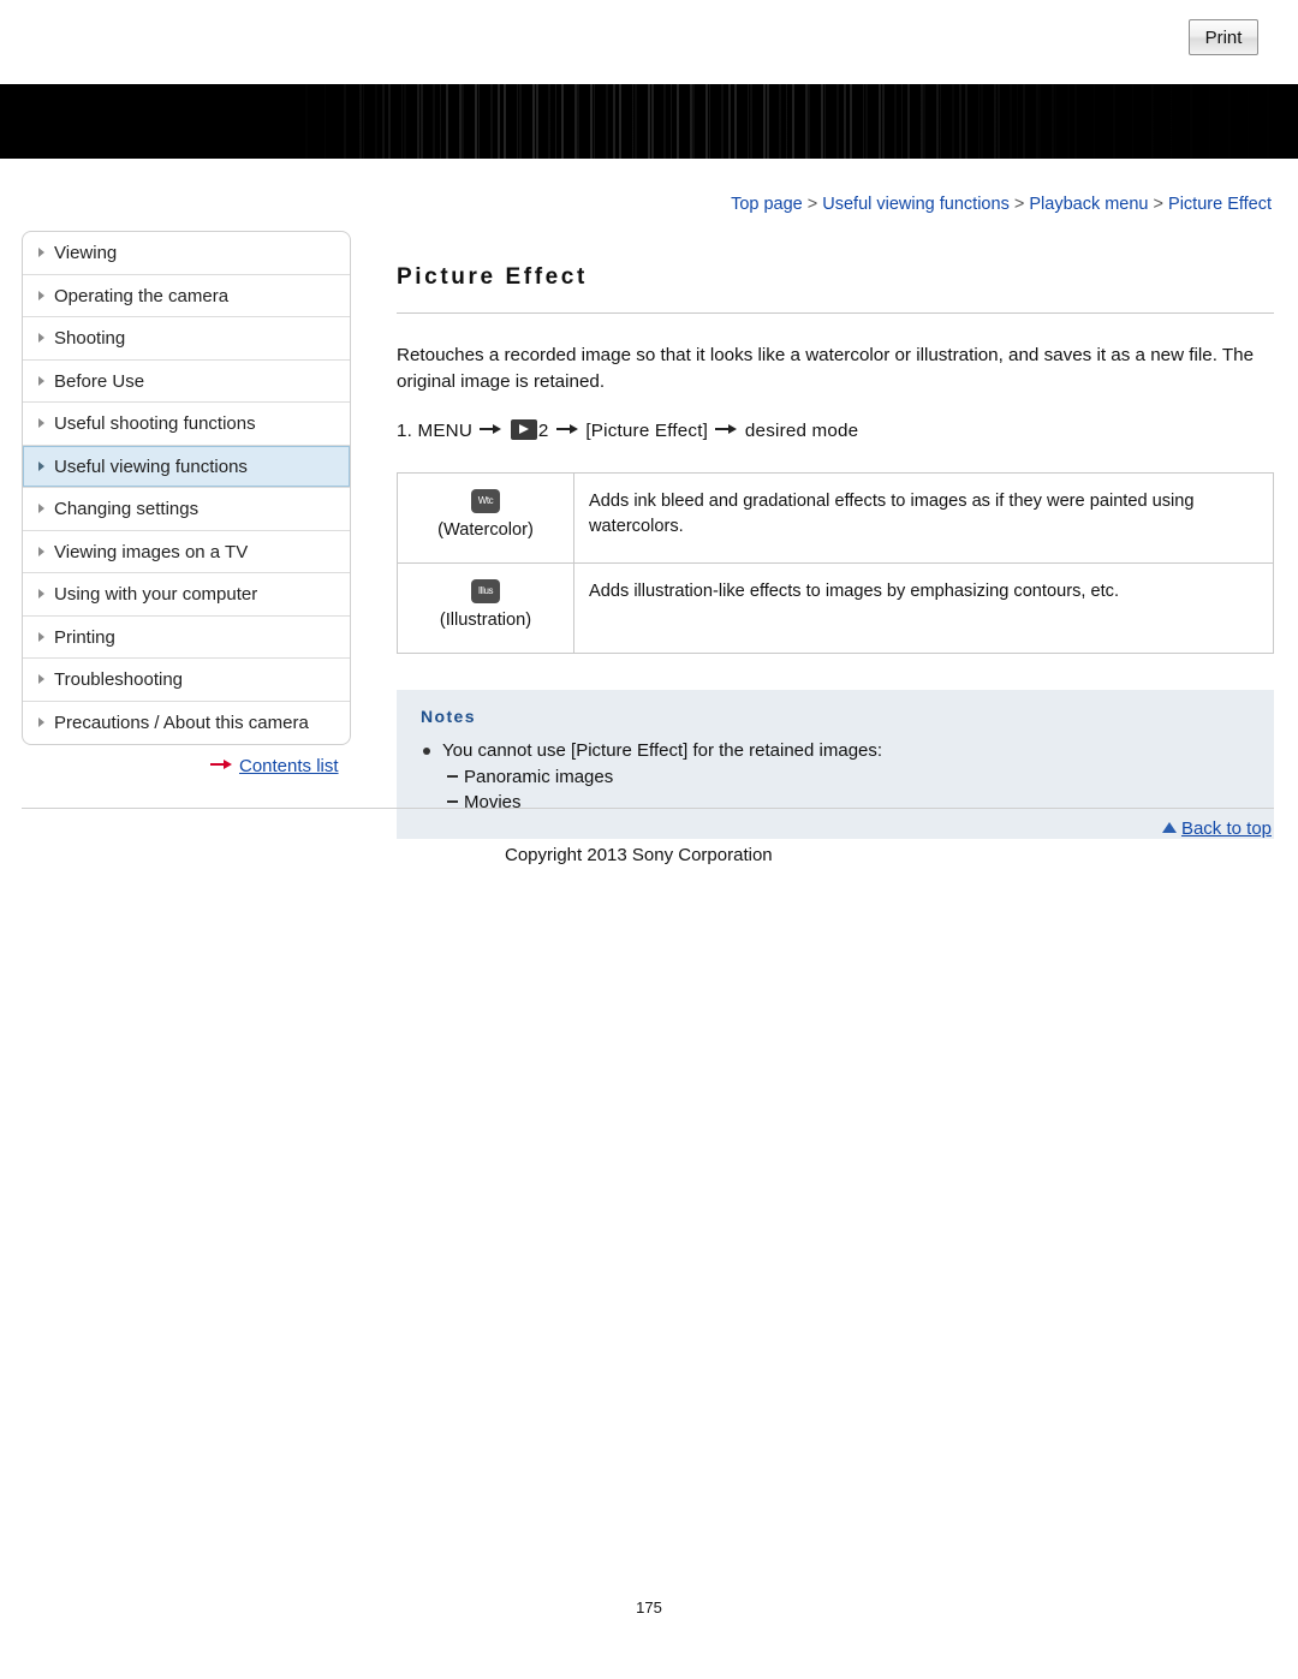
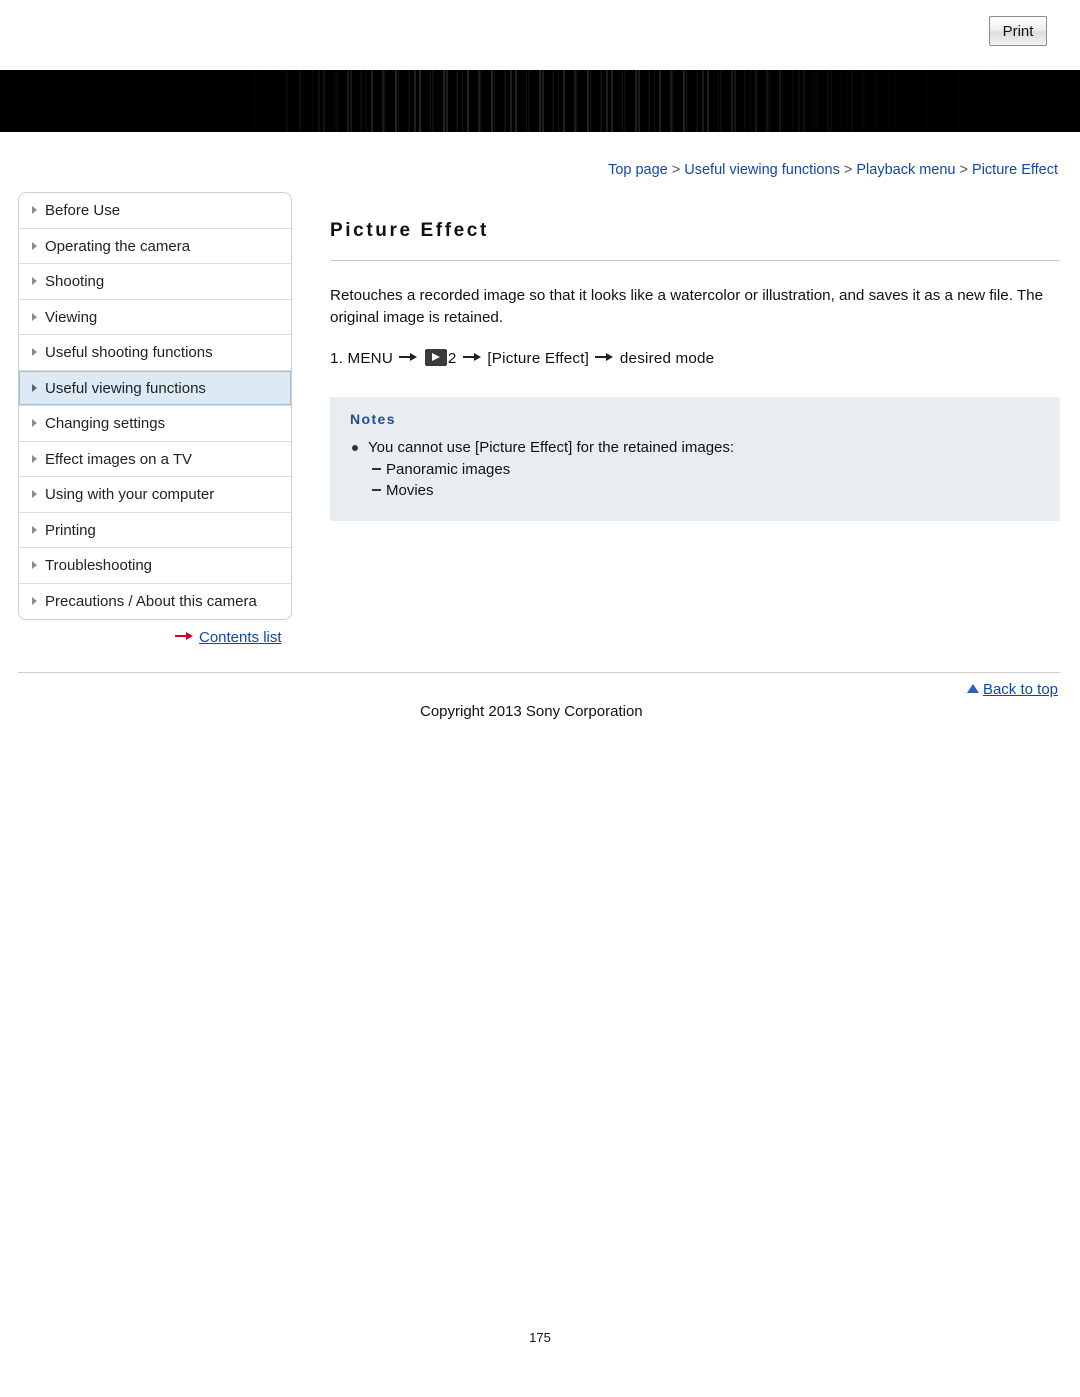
  Print
  Top page > Useful viewing functions > Playback menu > Picture Effect
- Viewing
+ Before Use
  Operating the camera
  Shooting
- Before Use
+ Viewing
  Useful shooting functions
  Useful viewing functions
  Changing settings
- Viewing images on a TV
+ Effect images on a TV
  Using with your computer
  Printing
  Troubleshooting
  Precautions / About this camera
  Contents list
  Picture Effect
  Retouches a recorded image so that it looks like a watercolor or illustration, and saves it as a new file. The original image is retained.
  1. MENU 2 [Picture Effect] desired mode
- Wtc (Watercolor)	Adds ink bleed and gradational effects to images as if they were painted using watercolors.
- Illus (Illustration)	Adds illustration-like effects to images by emphasizing contours, etc.
  Notes
  You cannot use [Picture Effect] for the retained images:
  Panoramic images
  Movies
  Back to top
  Copyright 2013 Sony Corporation
  175
